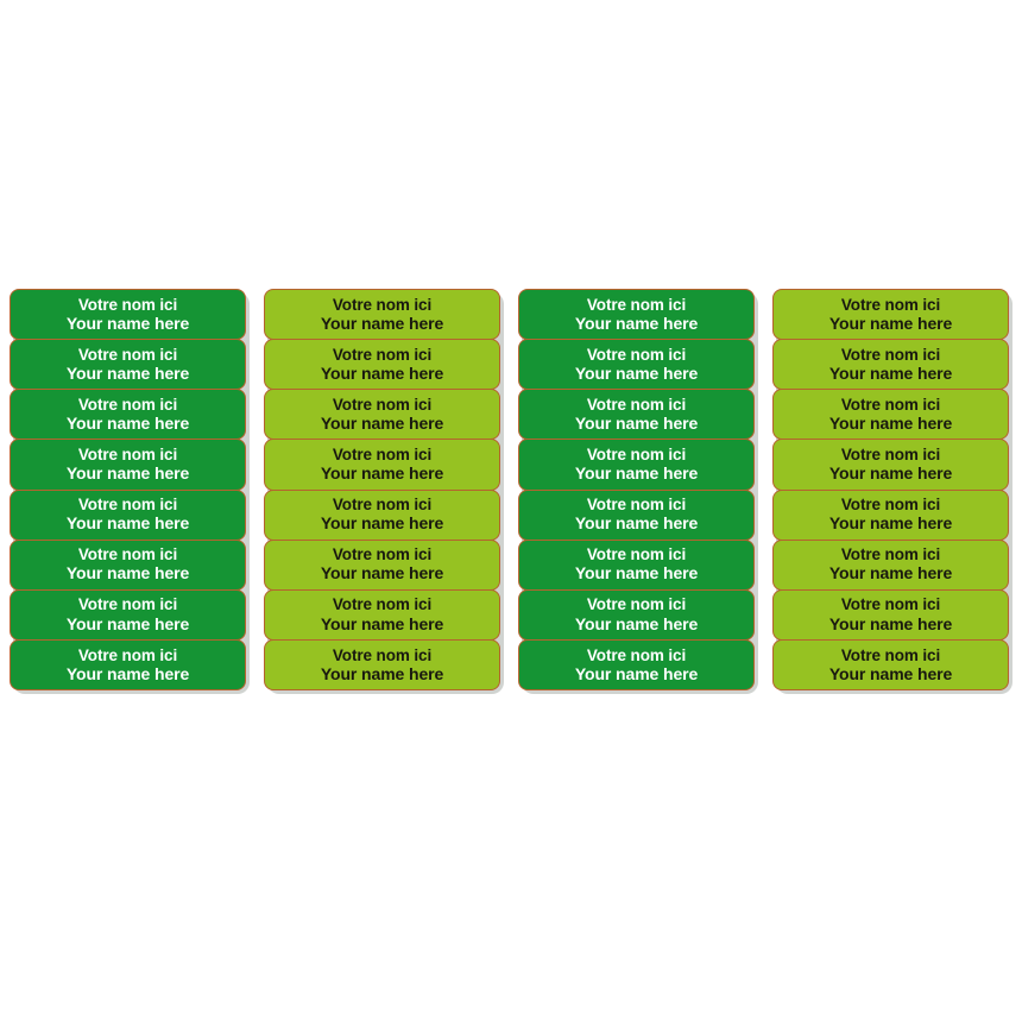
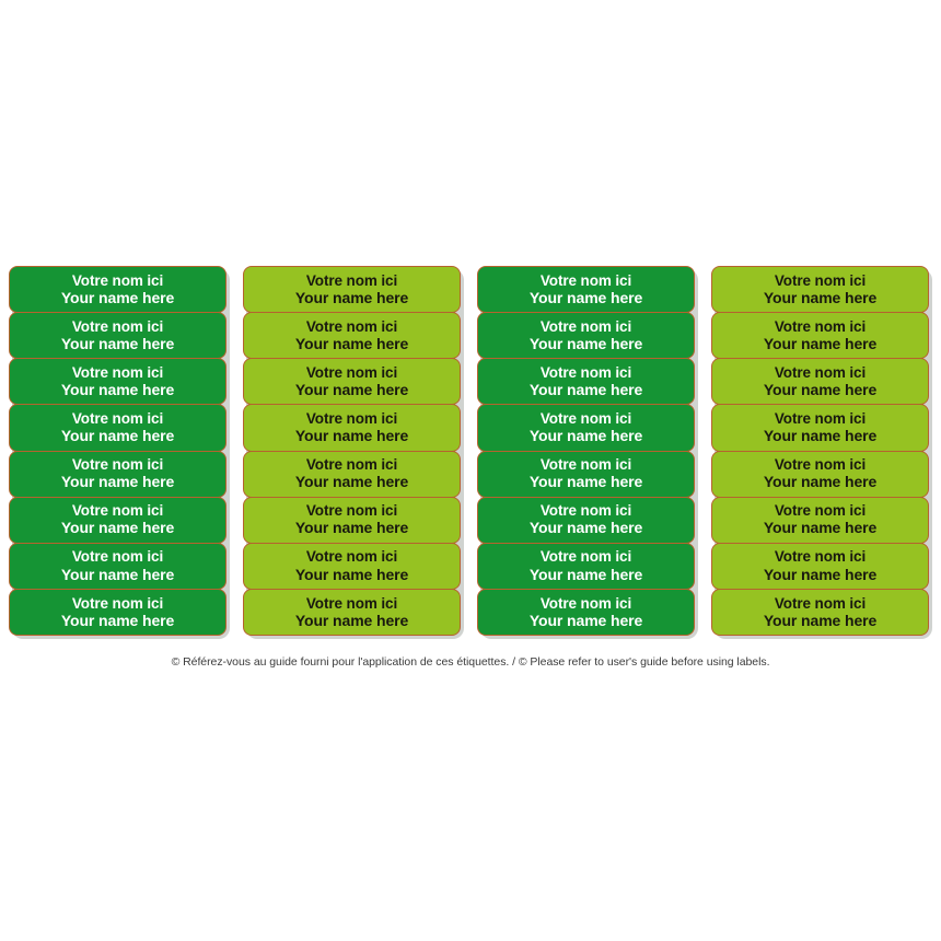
  Votre nom ici
  Your name here
  Votre nom ici
  Your name here
  Votre nom ici
  Your name here
  Votre nom ici
  Your name here
  Votre nom ici
  Your name here
  Votre nom ici
  Your name here
  Votre nom ici
  Your name here
  Votre nom ici
  Your name here
  Votre nom ici
  Your name here
  Votre nom ici
  Your name here
  Votre nom ici
  Your name here
  Votre nom ici
  Your name here
  Votre nom ici
  Your name here
  Votre nom ici
  Your name here
  Votre nom ici
  Your name here
  Votre nom ici
  Your name here
  Votre nom ici
  Your name here
  Votre nom ici
  Your name here
  Votre nom ici
  Your name here
  Votre nom ici
  Your name here
  Votre nom ici
  Your name here
  Votre nom ici
  Your name here
  Votre nom ici
  Your name here
  Votre nom ici
  Your name here
  Votre nom ici
  Your name here
  Votre nom ici
  Your name here
  Votre nom ici
  Your name here
  Votre nom ici
  Your name here
  Votre nom ici
  Your name here
  Votre nom ici
  Your name here
  Votre nom ici
  Your name here
  Votre nom ici
  Your name here
+ © Référez-vous au guide fourni pour l'application de ces étiquettes. / © Please refer to user's guide before using labels.
